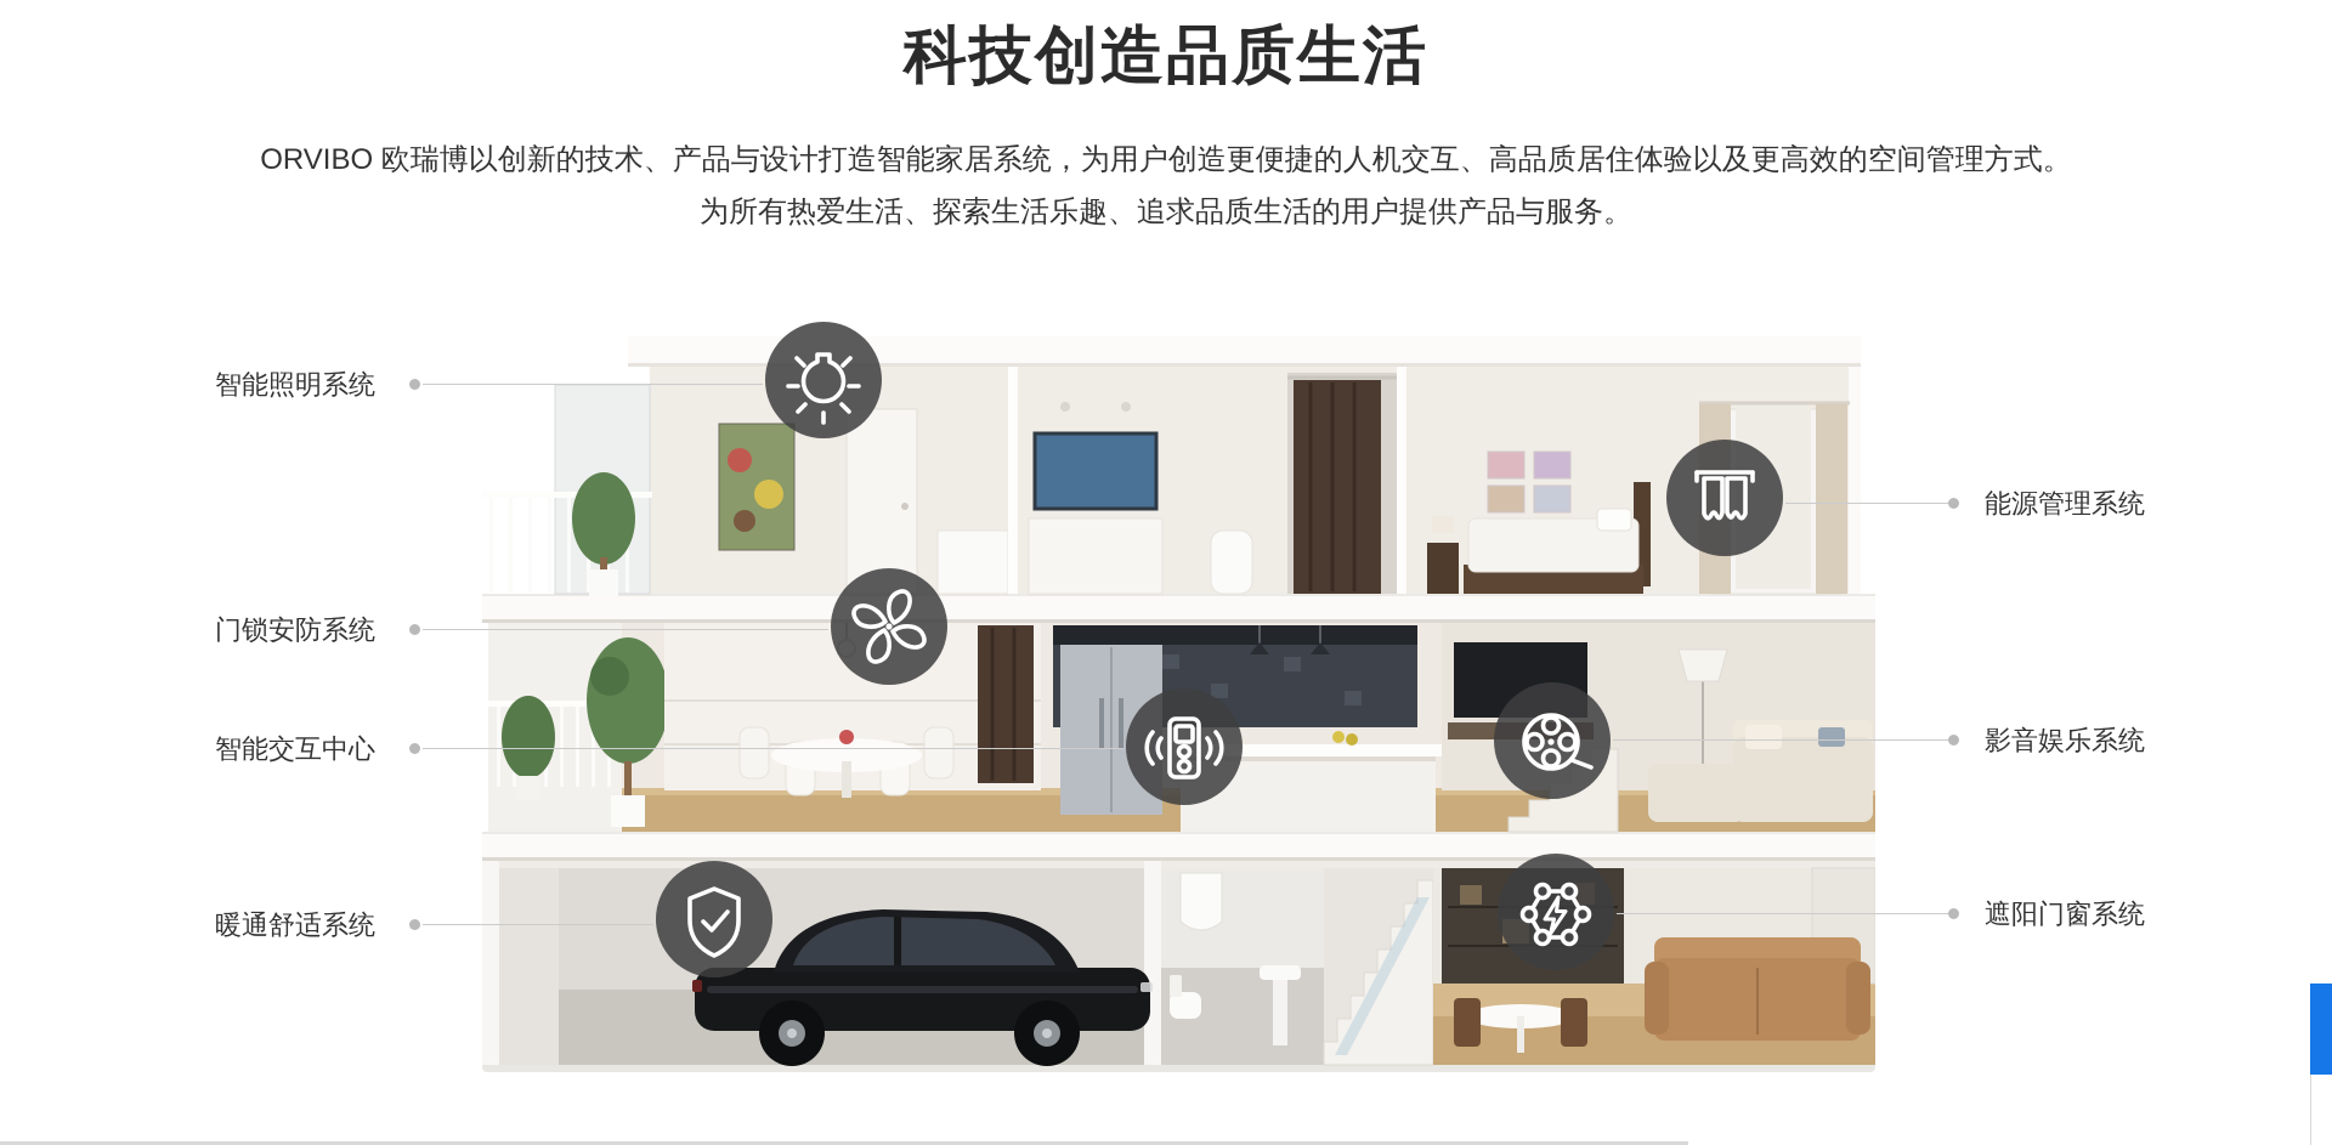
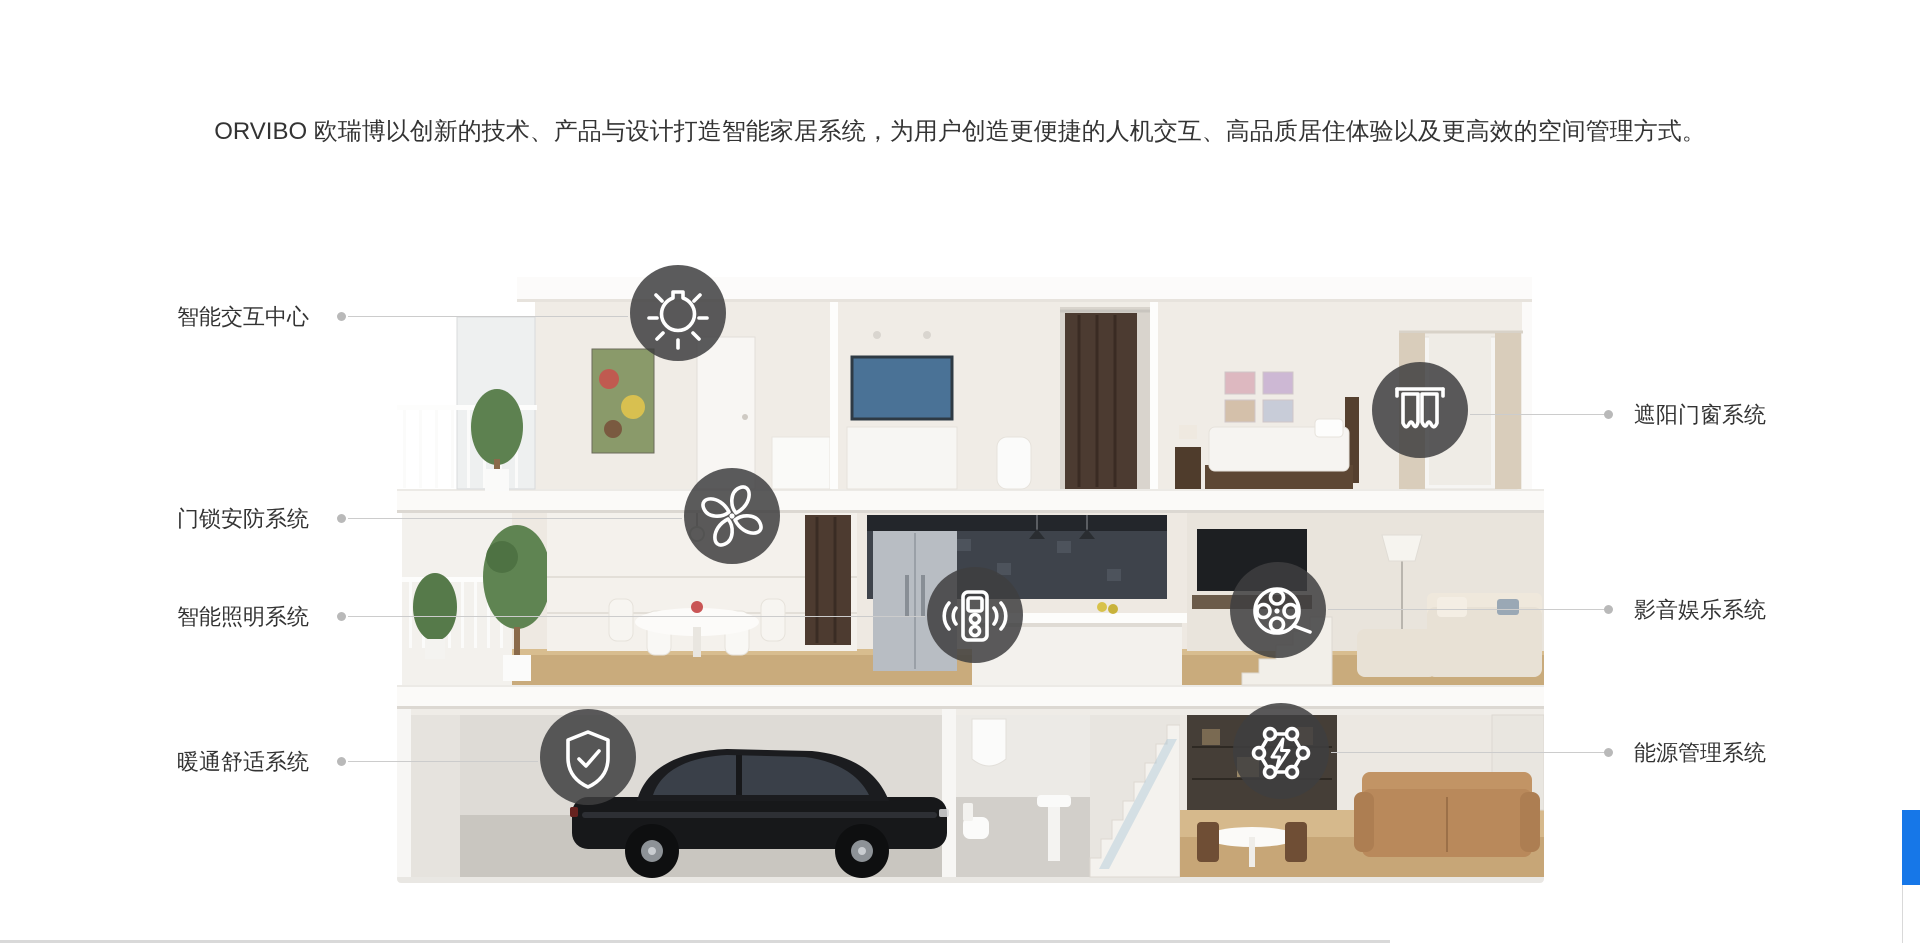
- 科技创造品质生活
  ORVIBO 欧瑞博以创新的技术、产品与设计打造智能家居系统，为用户创造更便捷的人机交互、高品质居住体验以及更高效的空间管理方式。
- 为所有热爱生活、探索生活乐趣、追求品质生活的用户提供产品与服务。
- 智能照明系统
+ 智能交互中心
  门锁安防系统
- 智能交互中心
+ 智能照明系统
  暖通舒适系统
- 能源管理系统
+ 遮阳门窗系统
  影音娱乐系统
- 遮阳门窗系统
+ 能源管理系统
